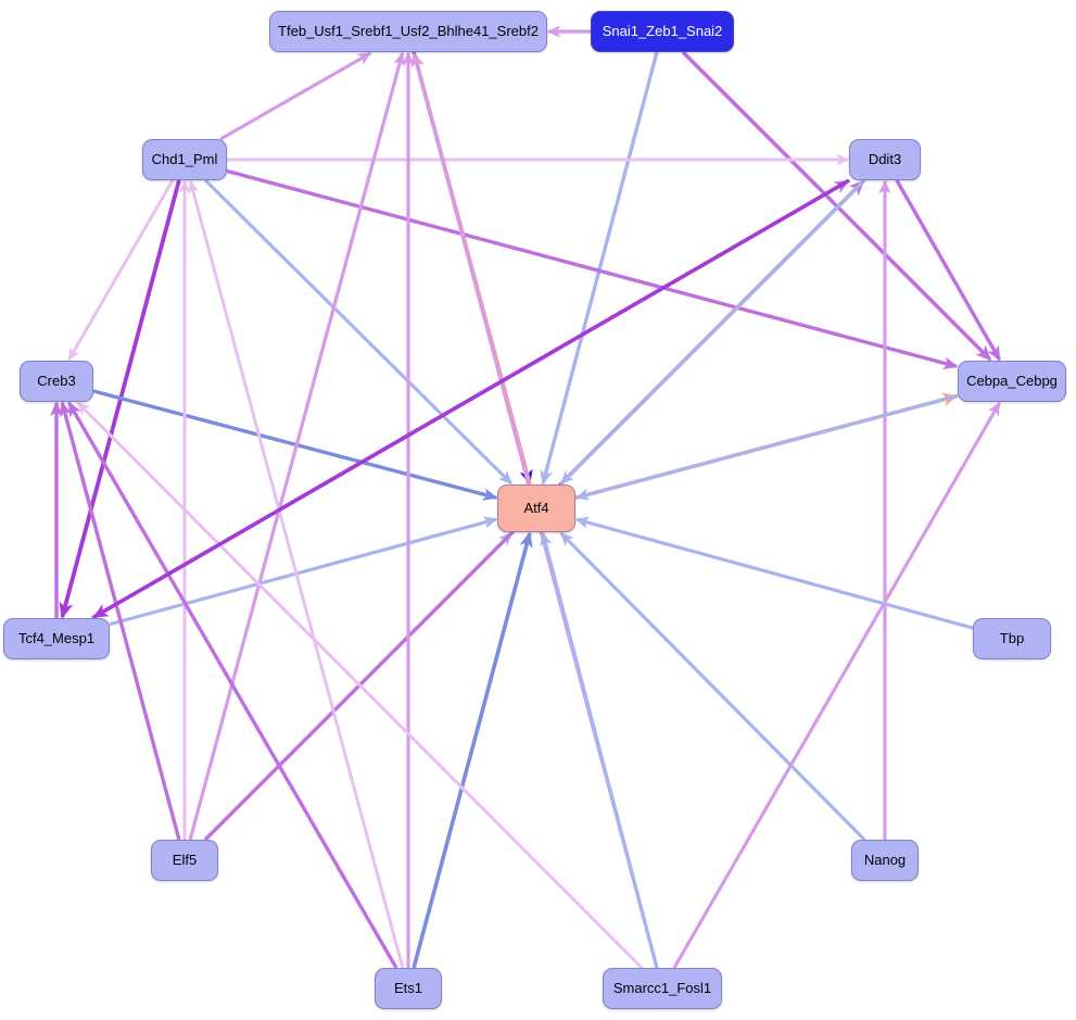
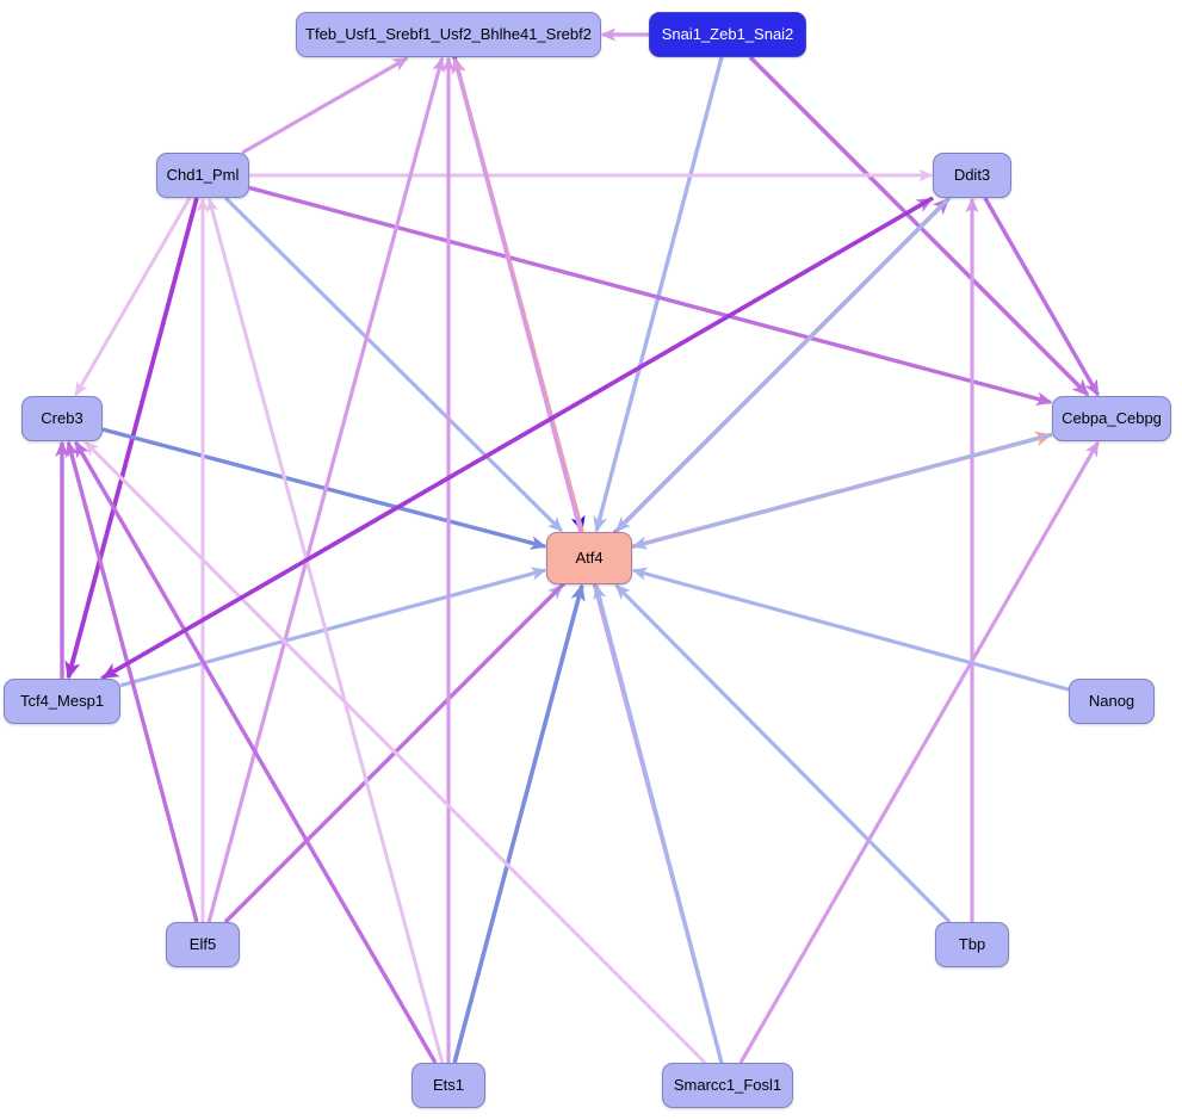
  Tfeb_Usf1_Srebf1_Usf2_Bhlhe41_Srebf2
  Snai1_Zeb1_Snai2
  Chd1_Pml
  Ddit3
  Creb3
  Cebpa_Cebpg
  Atf4
  Tcf4_Mesp1
- Tbp
+ Nanog
  Elf5
- Nanog
+ Tbp
  Ets1
  Smarcc1_Fosl1
